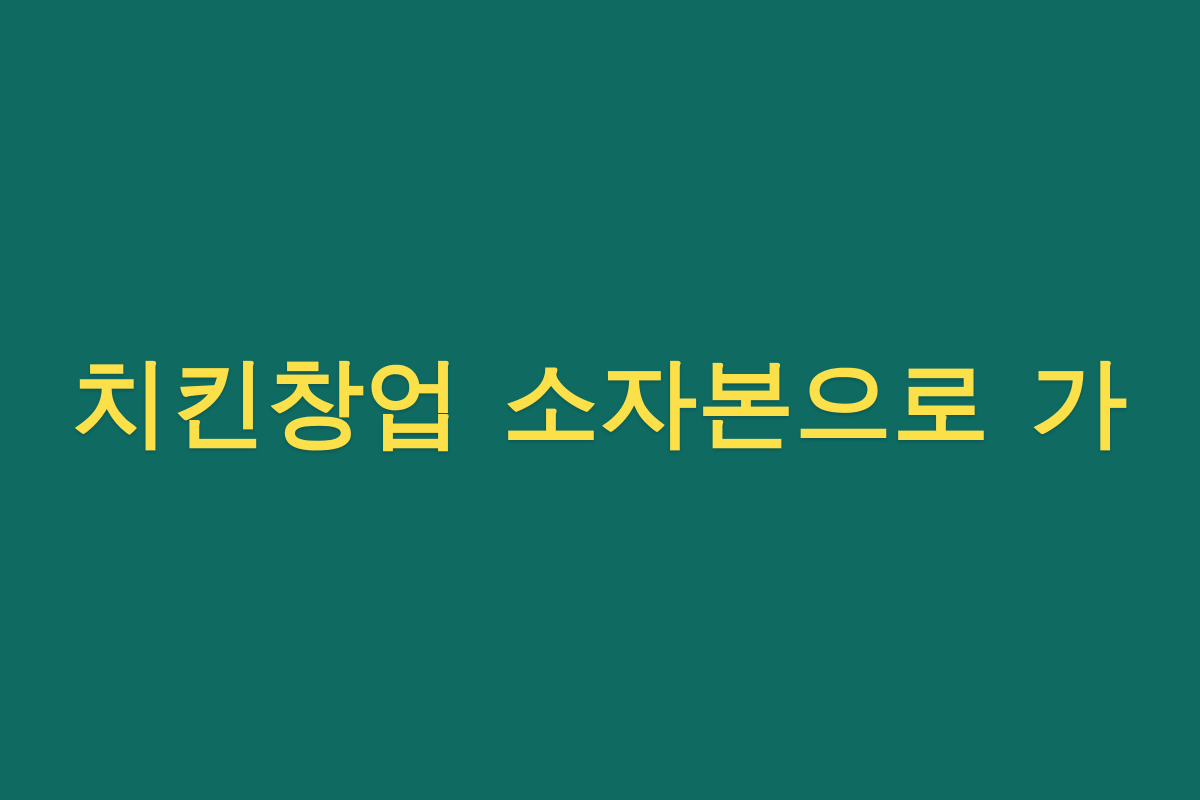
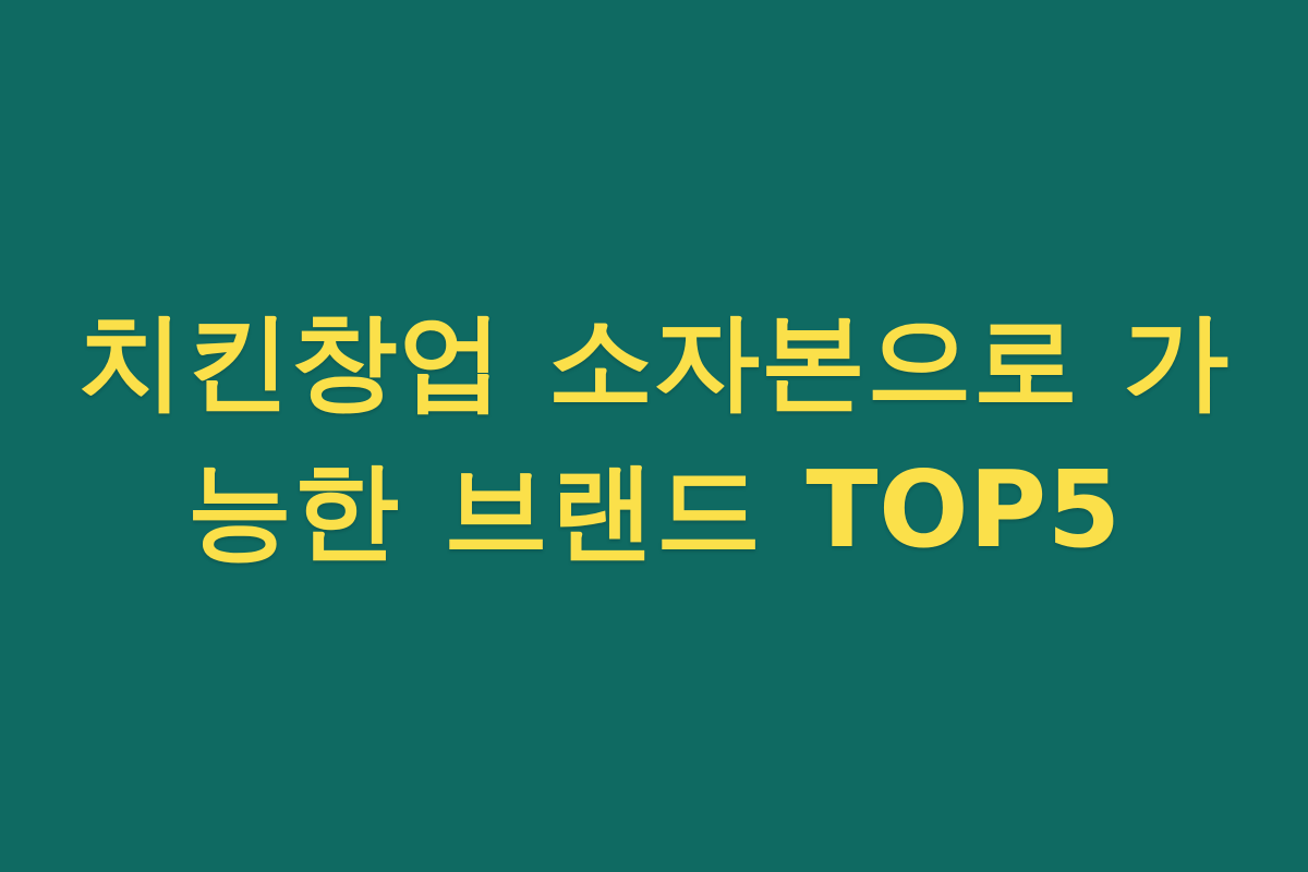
  치킨창업 소자본으로 가
+ 능한 브랜드 TOP5
